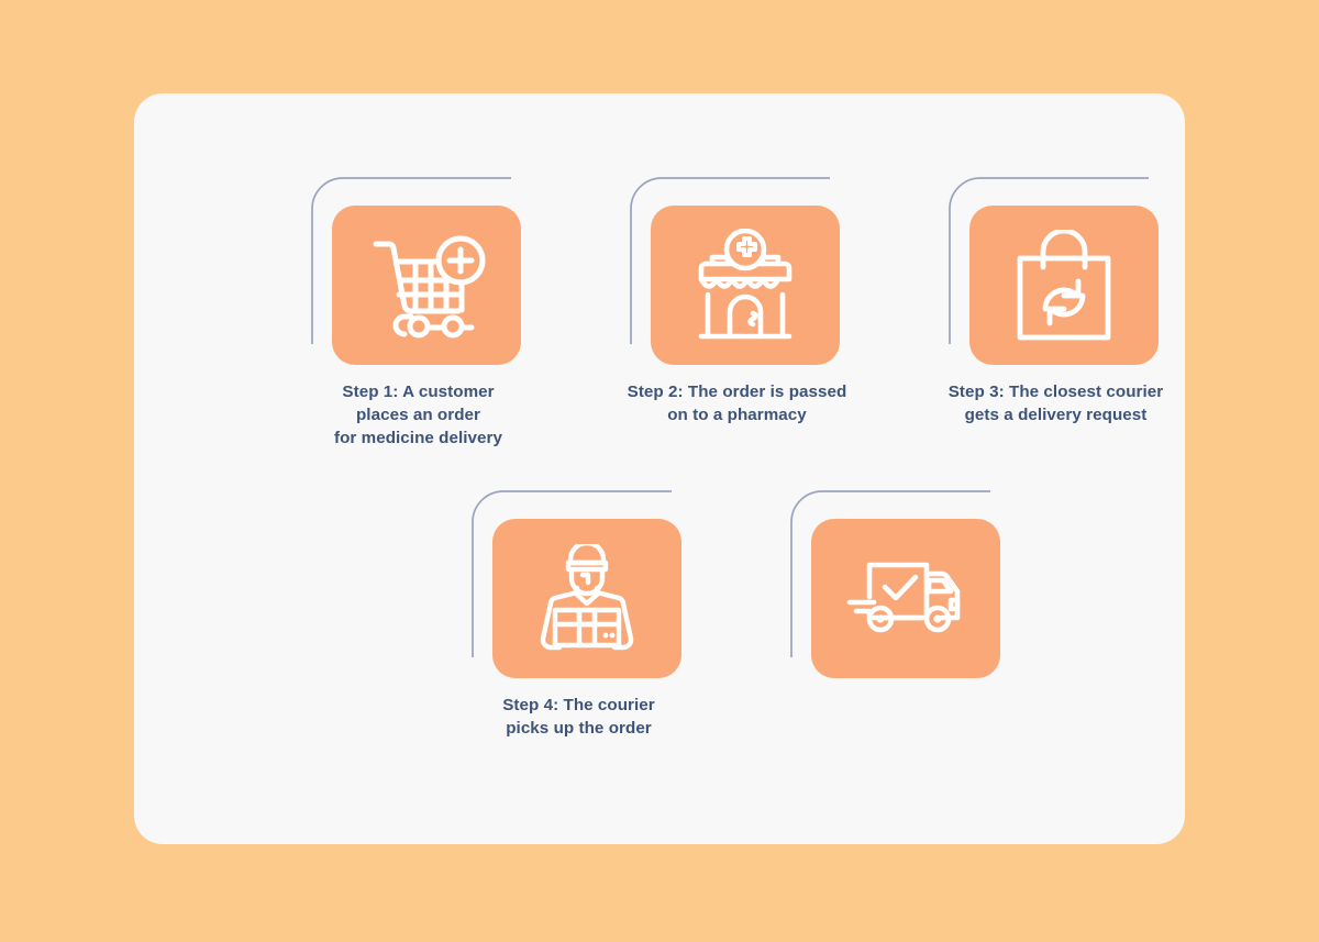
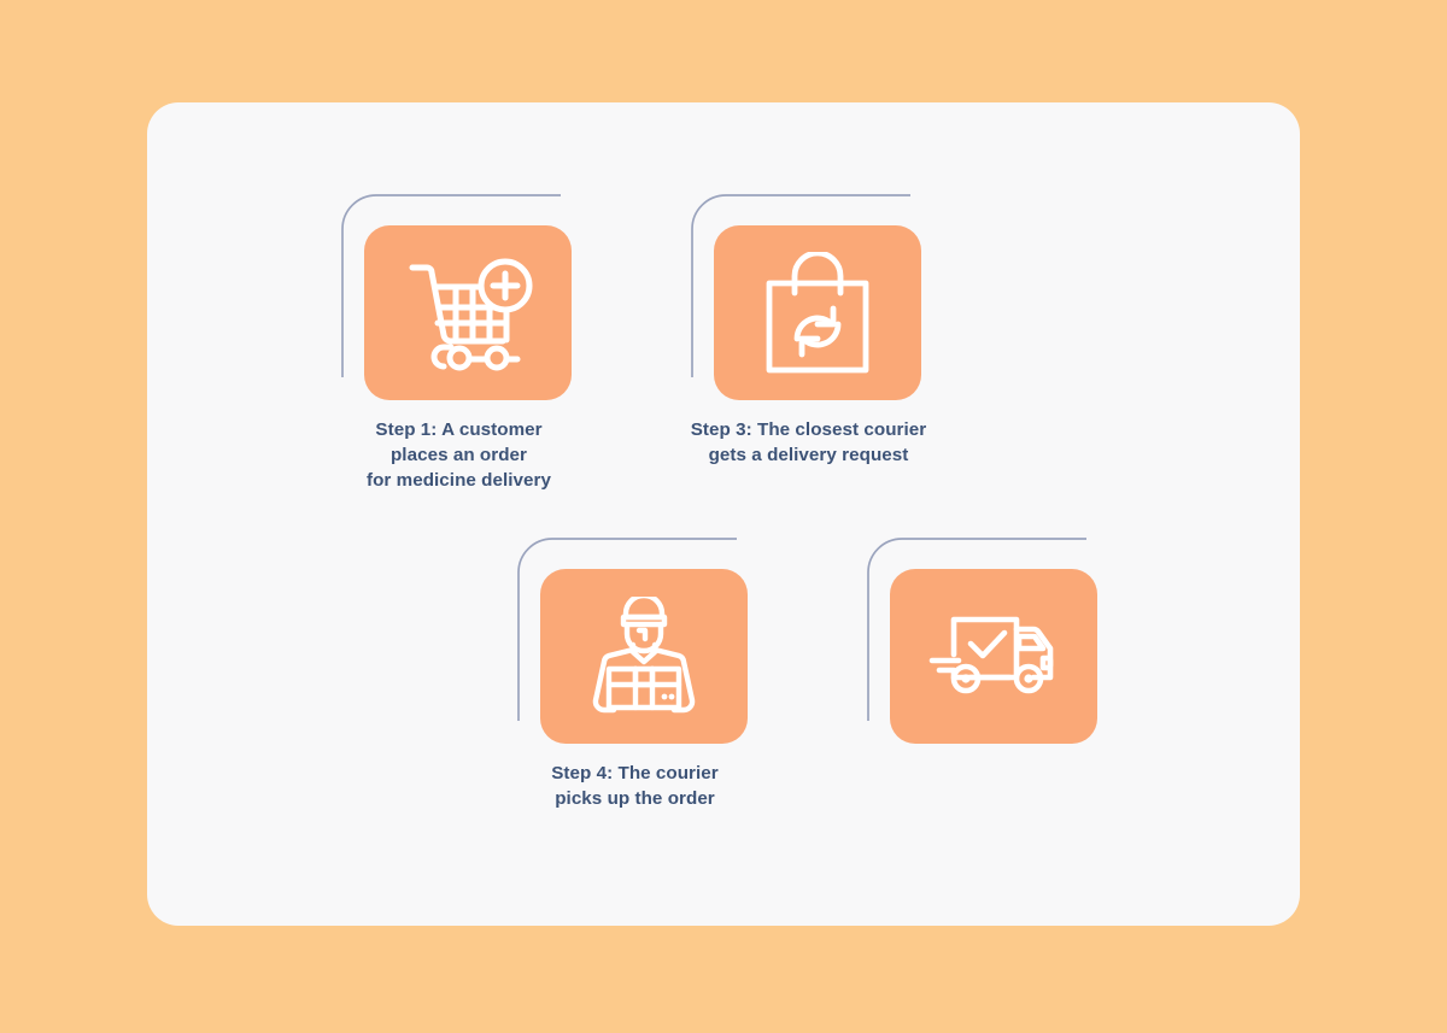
  Step 1: A customer
  places an order
  for medicine delivery
- Step 2: The order is passed
- on to a pharmacy
  Step 3: The closest courier
  gets a delivery request
  Step 4: The courier
  picks up the order
